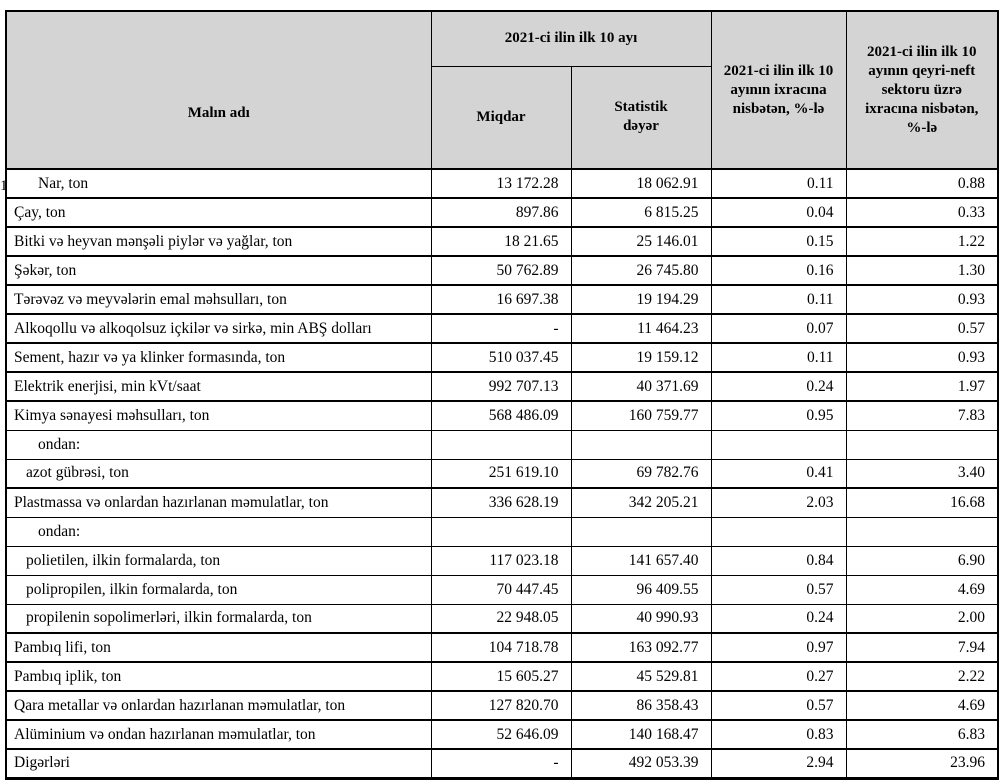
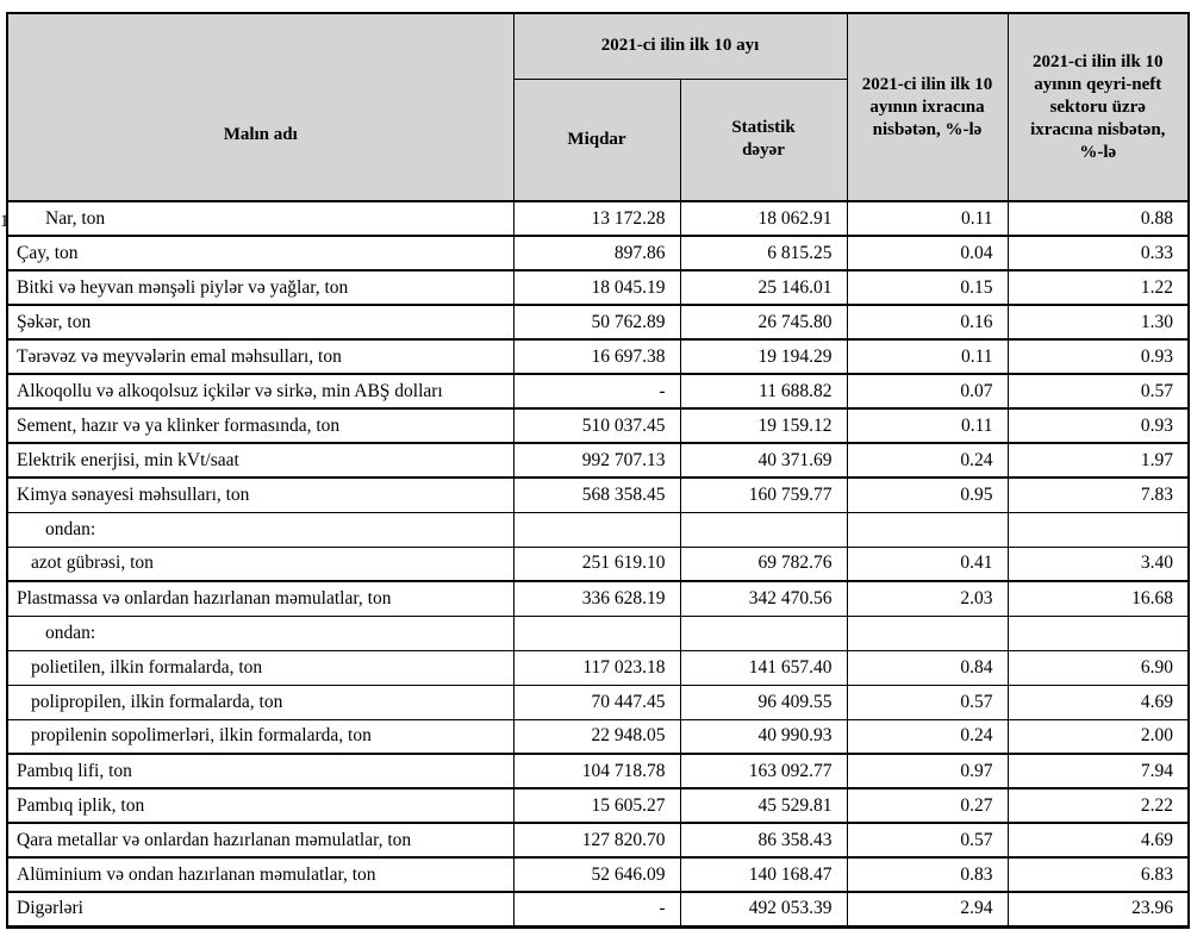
  1
  Malın adı	2021-ci ilin ilk 10 ayı	2021-ci ilin ilk 10 ayının ixracına nisbətən, %-lə	2021-ci ilin ilk 10 ayının qeyri-neft sektoru üzrə ixracına nisbətən, %-lə
  Miqdar	Statistik dəyər
  Nar, ton	13 172.28	18 062.91	0.11	0.88
  Çay, ton	897.86	6 815.25	0.04	0.33
- Bitki və heyvan mənşəli piylər və yağlar, ton	18 21.65	25 146.01	0.15	1.22
+ Bitki və heyvan mənşəli piylər və yağlar, ton	18 045.19	25 146.01	0.15	1.22
  Şəkər, ton	50 762.89	26 745.80	0.16	1.30
  Tərəvəz və meyvələrin emal məhsulları, ton	16 697.38	19 194.29	0.11	0.93
- Alkoqollu və alkoqolsuz içkilər və sirkə, min ABŞ dolları	-	11 464.23	0.07	0.57
+ Alkoqollu və alkoqolsuz içkilər və sirkə, min ABŞ dolları	-	11 688.82	0.07	0.57
  Sement, hazır və ya klinker formasında, ton	510 037.45	19 159.12	0.11	0.93
  Elektrik enerjisi, min kVt/saat	992 707.13	40 371.69	0.24	1.97
- Kimya sənayesi məhsulları, ton	568 486.09	160 759.77	0.95	7.83
+ Kimya sənayesi məhsulları, ton	568 358.45	160 759.77	0.95	7.83
  ondan:
  azot gübrəsi, ton	251 619.10	69 782.76	0.41	3.40
- Plastmassa və onlardan hazırlanan məmulatlar, ton	336 628.19	342 205.21	2.03	16.68
+ Plastmassa və onlardan hazırlanan məmulatlar, ton	336 628.19	342 470.56	2.03	16.68
  ondan:
  polietilen, ilkin formalarda, ton	117 023.18	141 657.40	0.84	6.90
  polipropilen, ilkin formalarda, ton	70 447.45	96 409.55	0.57	4.69
  propilenin sopolimerləri, ilkin formalarda, ton	22 948.05	40 990.93	0.24	2.00
  Pambıq lifi, ton	104 718.78	163 092.77	0.97	7.94
  Pambıq iplik, ton	15 605.27	45 529.81	0.27	2.22
  Qara metallar və onlardan hazırlanan məmulatlar, ton	127 820.70	86 358.43	0.57	4.69
  Alüminium və ondan hazırlanan məmulatlar, ton	52 646.09	140 168.47	0.83	6.83
  Digərləri	-	492 053.39	2.94	23.96
